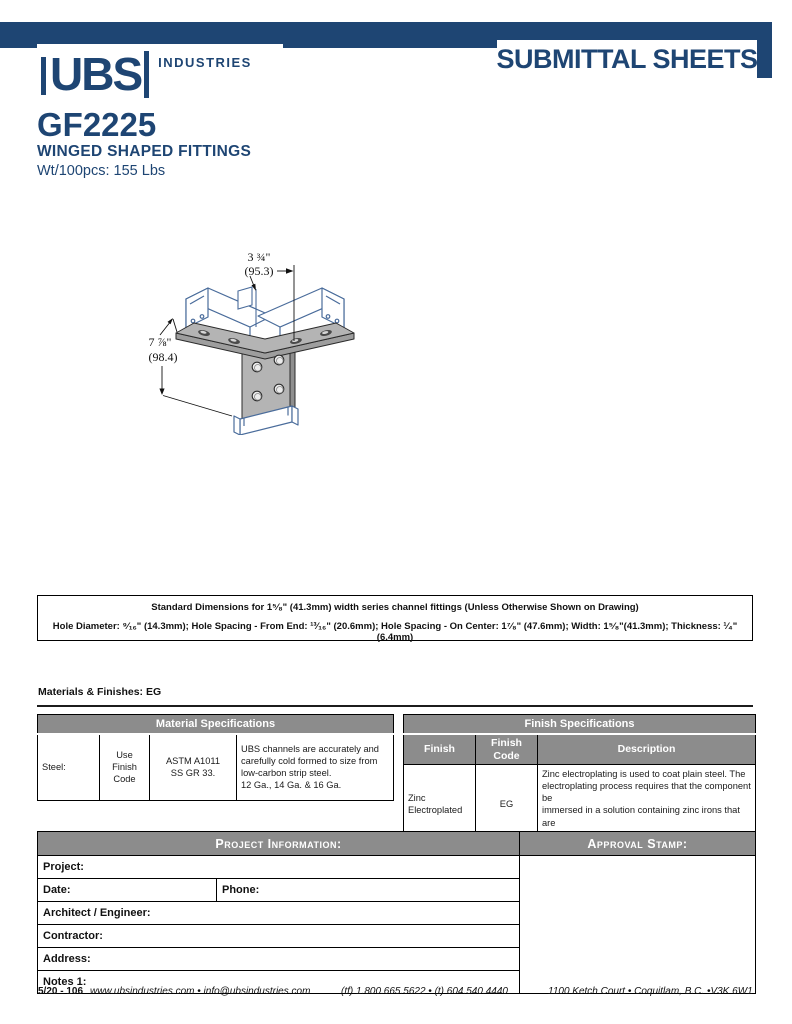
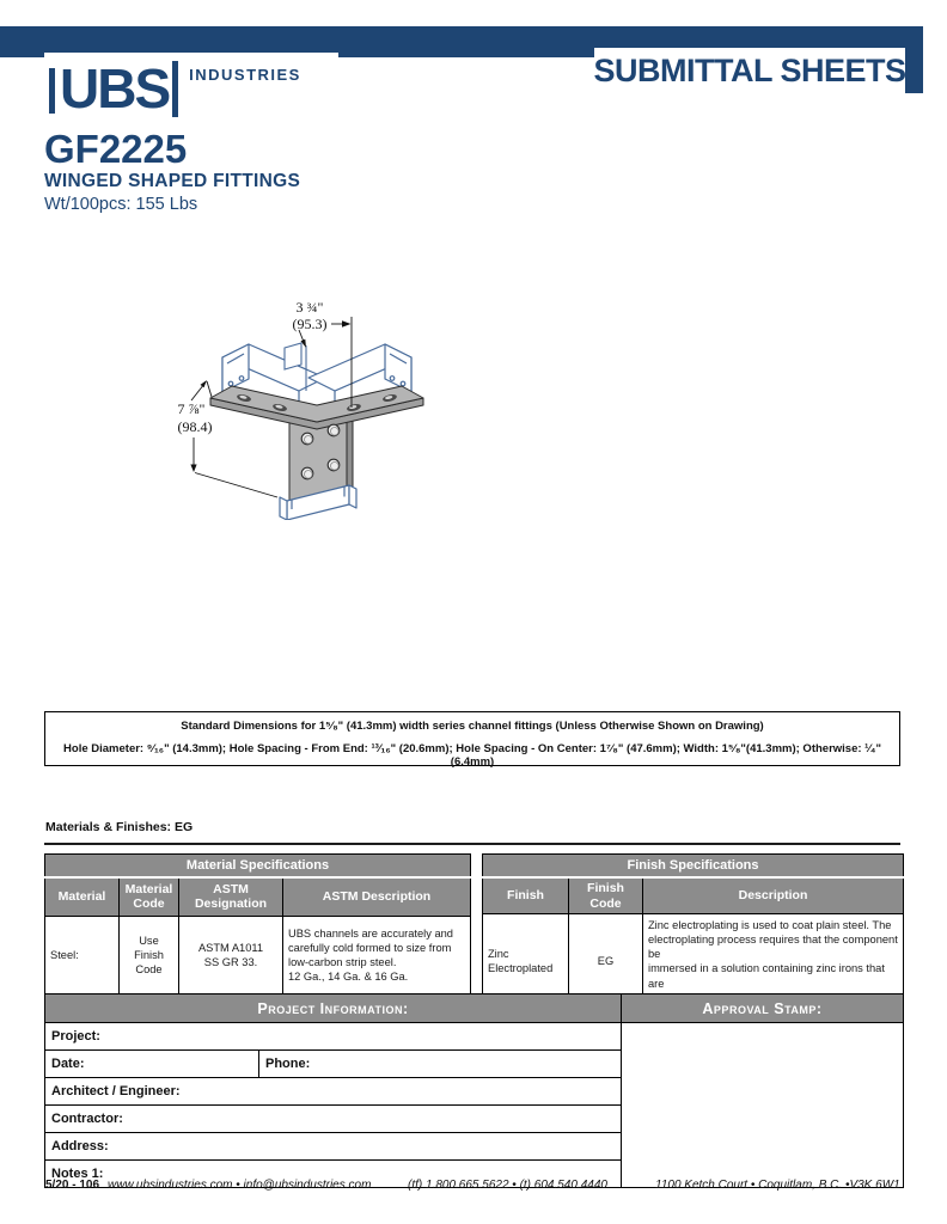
  UBS
  INDUSTRIES
  SUBMITTAL SHEETS
  GF2225
  WINGED SHAPED FITTINGS
  Wt/100pcs: 155 Lbs
  3 ¾"
  (95.3)
  7 ⅞"
  (98.4)
  Standard Dimensions for 1⁵⁄₈" (41.3mm) width series channel fittings (Unless Otherwise Shown on Drawing)
- Hole Diameter: ⁹⁄₁₆" (14.3mm); Hole Spacing - From End: ¹³⁄₁₆" (20.6mm); Hole Spacing - On Center: 1⁷⁄₈" (47.6mm); Width: 1⁵⁄₈"(41.3mm); Thickness: ¹⁄₄" (6.4mm)
+ Hole Diameter: ⁹⁄₁₆" (14.3mm); Hole Spacing - From End: ¹³⁄₁₆" (20.6mm); Hole Spacing - On Center: 1⁷⁄₈" (47.6mm); Width: 1⁵⁄₈"(41.3mm); Otherwise: ¹⁄₄" (6.4mm)
  Materials & Finishes: EG
  Material Specifications
+ Material	Material Code	ASTM Designation	ASTM Description
  Steel:	Use Finish Code	ASTM A1011 SS GR 33.	UBS channels are accurately and carefully cold formed to size from low-carbon strip steel. 12 Ga., 14 Ga. & 16 Ga.
  Finish Specifications
  Finish	Finish Code	Description
  Zinc Electroplated	EG	Zinc electroplating is used to coat plain steel. The electroplating process requires that the component be immersed in a solution containing zinc irons that are
  Project Information:	Approval Stamp:
  Project:
  Date:	Phone:
  Architect / Engineer:
  Contractor:
  Address:
  Notes 1:
  5/20 - 106
  www.ubsindustries.com • info@ubsindustries.com
  (tf) 1.800.665.5622 • (t) 604.540.4440
  1100 Ketch Court • Coquitlam, B.C. •V3K 6W1
